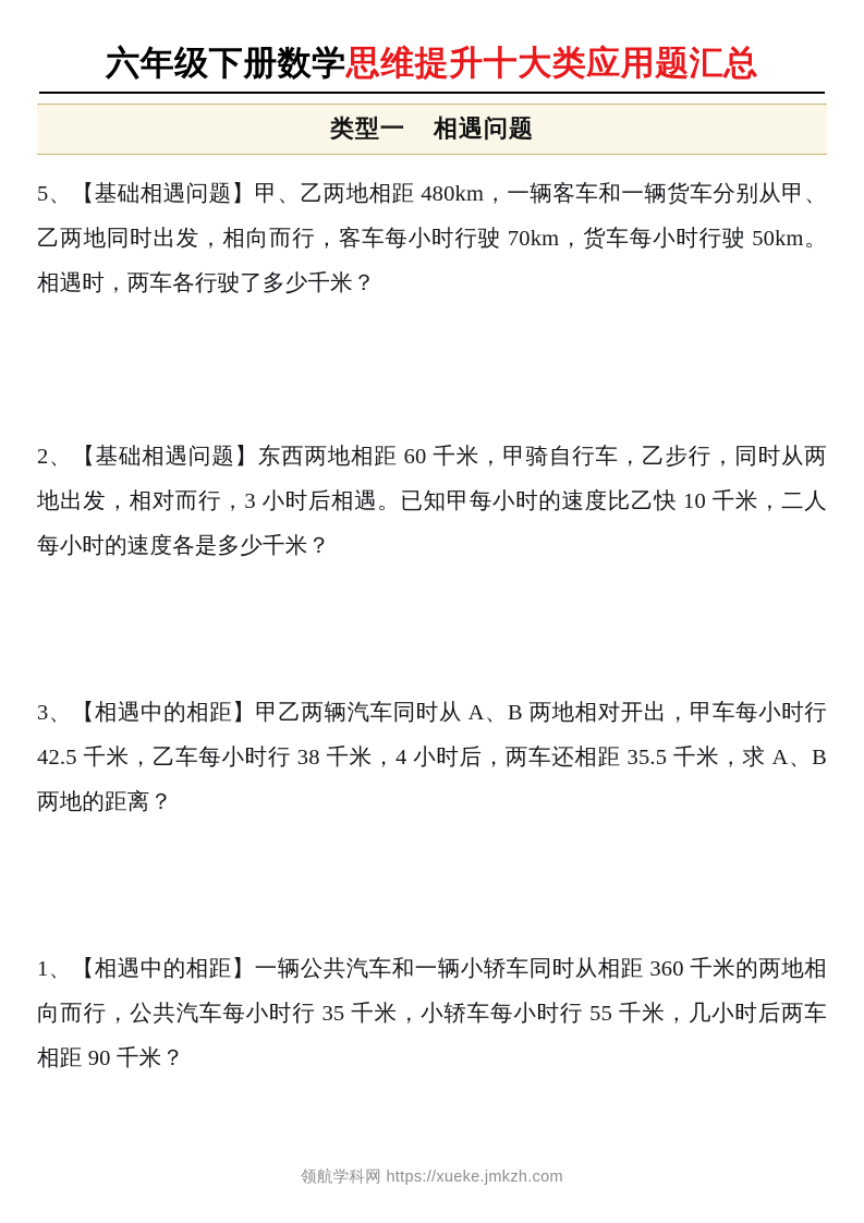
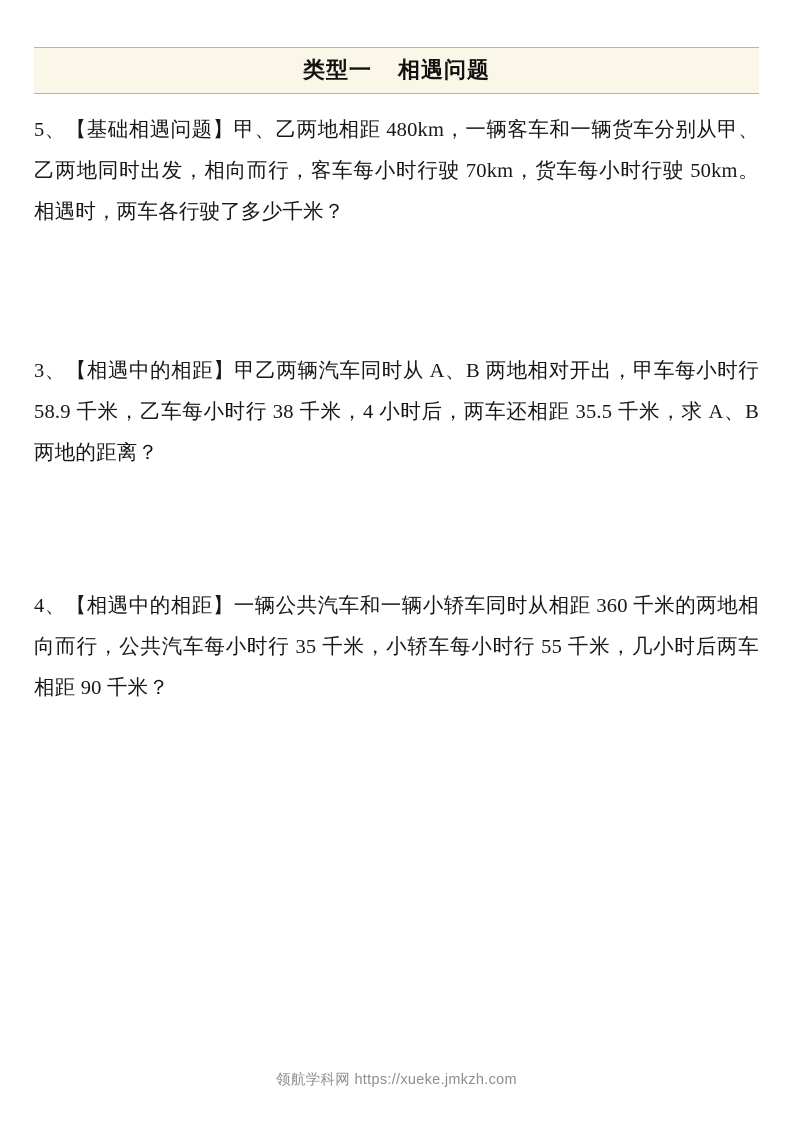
- 六年级下册数学
- 思维提升十大类应用题汇总
  类型一 相遇问题
  5、【基础相遇问题】甲、乙两地相距 480km，一辆客车和一辆货车分别从甲、乙两地同时出发，相向而行，客车每小时行驶 70km，货车每小时行驶 50km。相遇时，两车各行驶了多少千米？
- 2、【基础相遇问题】东西两地相距 60 千米，甲骑自行车，乙步行，同时从两地出发，相对而行，3 小时后相遇。已知甲每小时的速度比乙快 10 千米，二人每小时的速度各是多少千米？
- 3、【相遇中的相距】甲乙两辆汽车同时从 A、B 两地相对开出，甲车每小时行 42.5 千米，乙车每小时行 38 千米，4 小时后，两车还相距 35.5 千米，求 A、B 两地的距离？
+ 3、【相遇中的相距】甲乙两辆汽车同时从 A、B 两地相对开出，甲车每小时行 58.9 千米，乙车每小时行 38 千米，4 小时后，两车还相距 35.5 千米，求 A、B 两地的距离？
- 1、【相遇中的相距】一辆公共汽车和一辆小轿车同时从相距 360 千米的两地相向而行，公共汽车每小时行 35 千米，小轿车每小时行 55 千米，几小时后两车相距 90 千米？
+ 4、【相遇中的相距】一辆公共汽车和一辆小轿车同时从相距 360 千米的两地相向而行，公共汽车每小时行 35 千米，小轿车每小时行 55 千米，几小时后两车相距 90 千米？
  领航学科网 https://xueke.jmkzh.com
